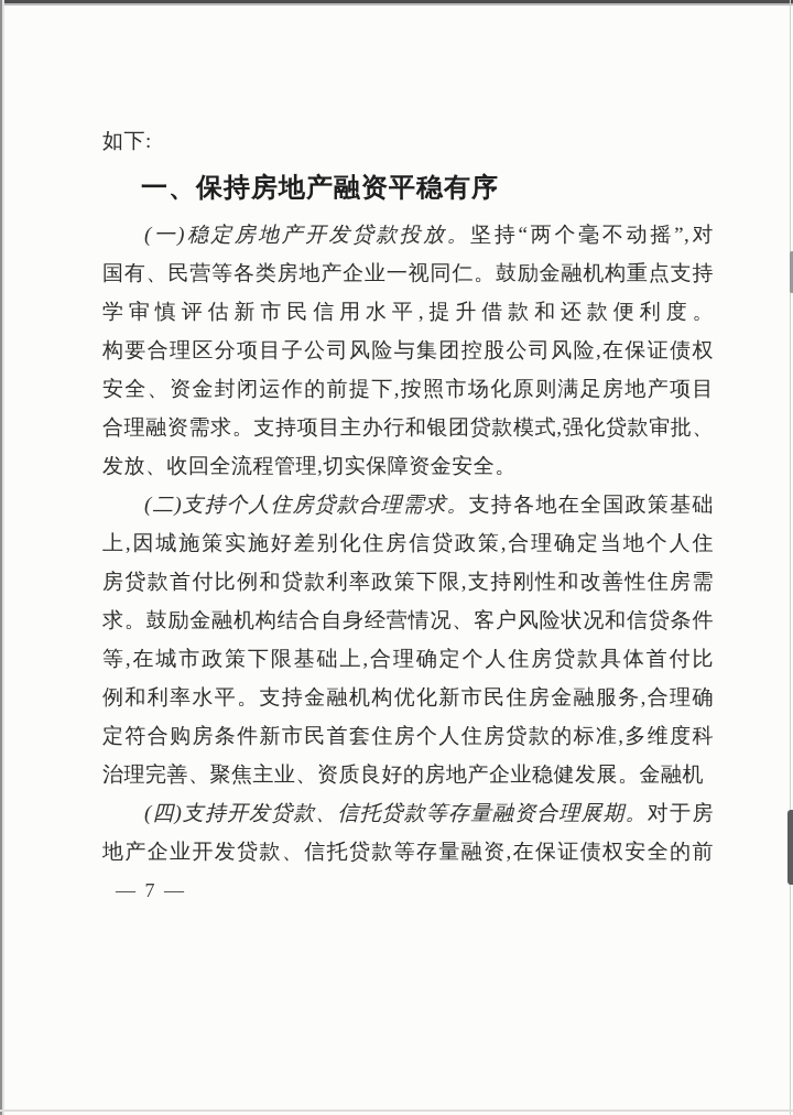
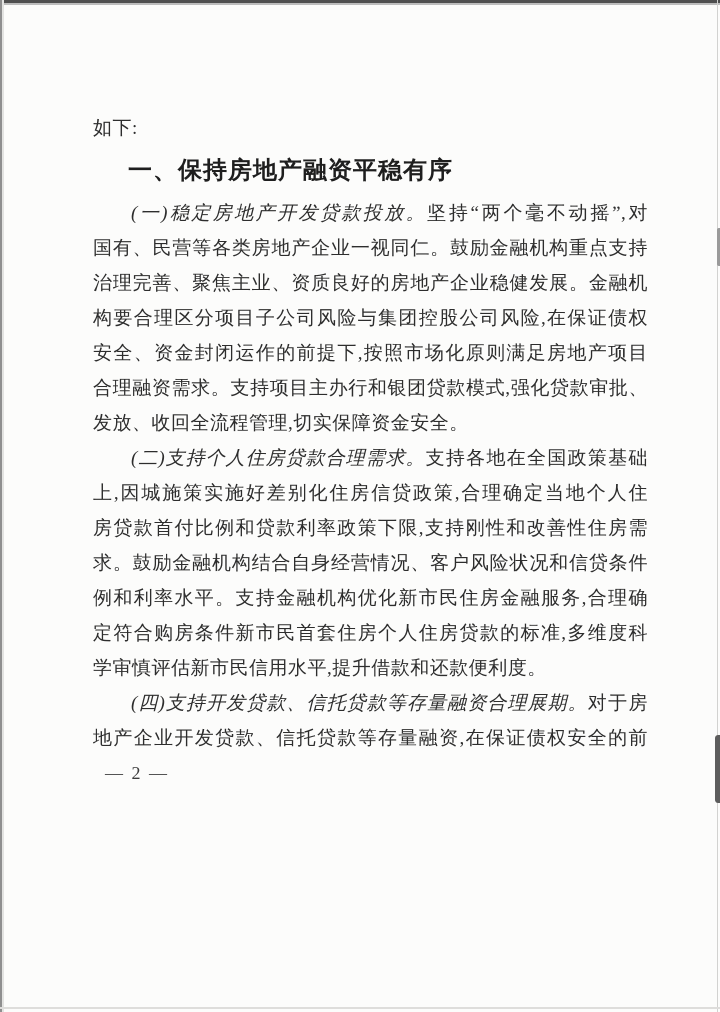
  如下:
  一、保持房地产融资平稳有序
  (一)稳定房地产开发贷款投放。坚持“两个毫不动摇”,对
  国有、民营等各类房地产企业一视同仁。鼓励金融机构重点支持
- 学审慎评估新市民信用水平,提升借款和还款便利度。
+ 治理完善、聚焦主业、资质良好的房地产企业稳健发展。金融机
  构要合理区分项目子公司风险与集团控股公司风险,在保证债权
  安全、资金封闭运作的前提下,按照市场化原则满足房地产项目
  合理融资需求。支持项目主办行和银团贷款模式,强化贷款审批、
  发放、收回全流程管理,切实保障资金安全。
  (二)支持个人住房贷款合理需求。支持各地在全国政策基础
  上,因城施策实施好差别化住房信贷政策,合理确定当地个人住
  房贷款首付比例和贷款利率政策下限,支持刚性和改善性住房需
  求。鼓励金融机构结合自身经营情况、客户风险状况和信贷条件
- 等,在城市政策下限基础上,合理确定个人住房贷款具体首付比
  例和利率水平。支持金融机构优化新市民住房金融服务,合理确
  定符合购房条件新市民首套住房个人住房贷款的标准,多维度科
- 治理完善、聚焦主业、资质良好的房地产企业稳健发展。金融机
+ 学审慎评估新市民信用水平,提升借款和还款便利度。
  (四)支持开发贷款、信托贷款等存量融资合理展期。对于房
  地产企业开发贷款、信托贷款等存量融资,在保证债权安全的前
- — 7 —
+ — 2 —
